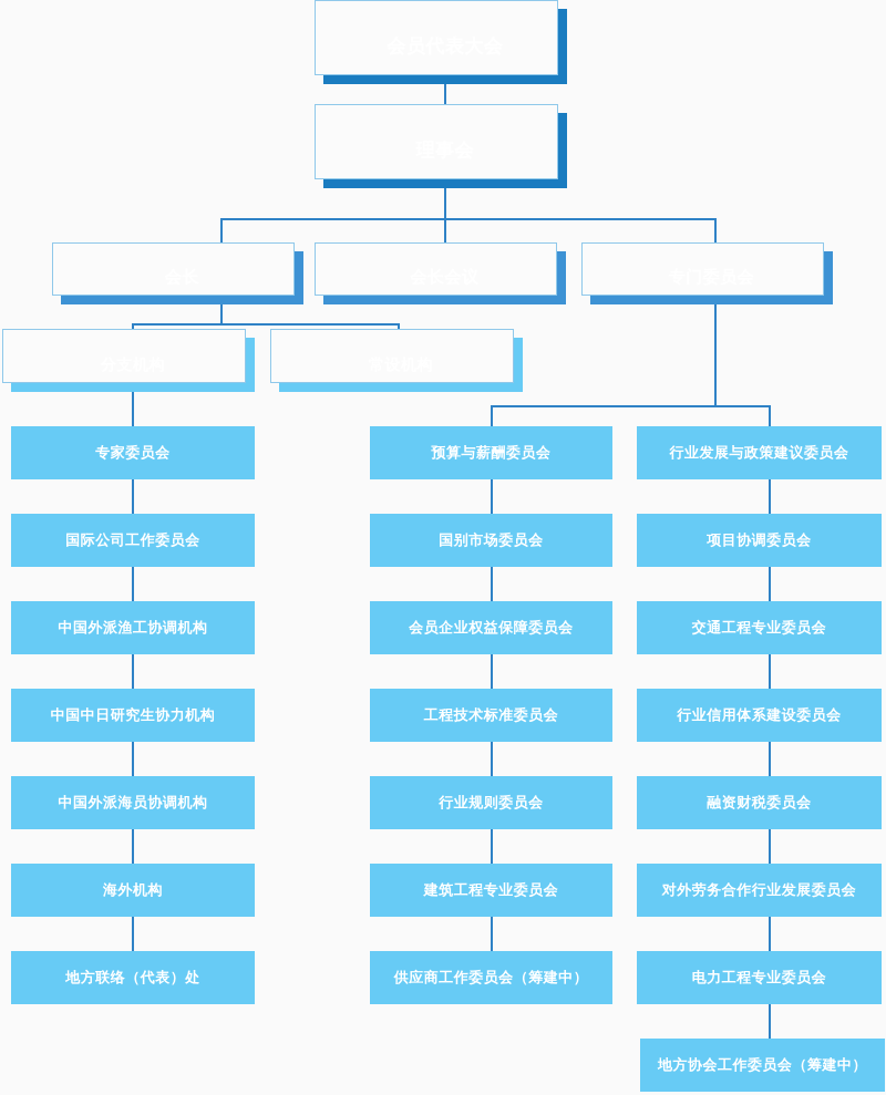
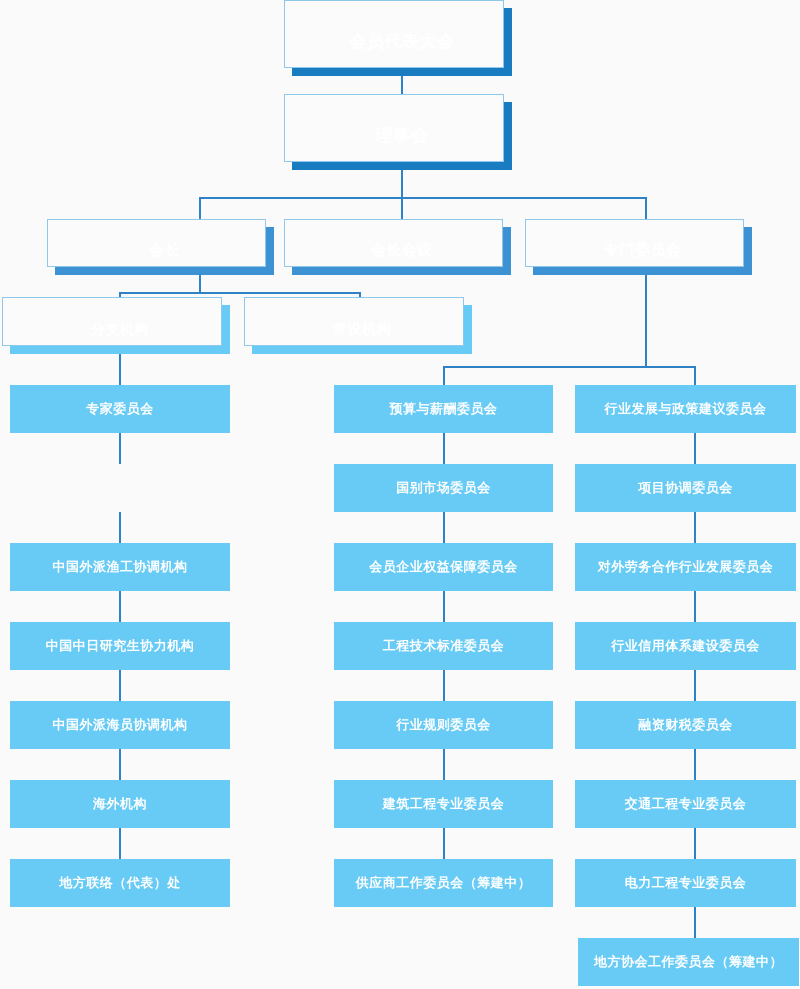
  专家委员会
- 国际公司工作委员会
  中国外派渔工协调机构
  中国中日研究生协力机构
  中国外派海员协调机构
  海外机构
  地方联络（代表）处
  预算与薪酬委员会
  国别市场委员会
  会员企业权益保障委员会
  工程技术标准委员会
  行业规则委员会
  建筑工程专业委员会
  供应商工作委员会（筹建中）
  行业发展与政策建议委员会
  项目协调委员会
- 交通工程专业委员会
+ 对外劳务合作行业发展委员会
  行业信用体系建设委员会
  融资财税委员会
- 对外劳务合作行业发展委员会
+ 交通工程专业委员会
  电力工程专业委员会
  地方协会工作委员会（筹建中）
